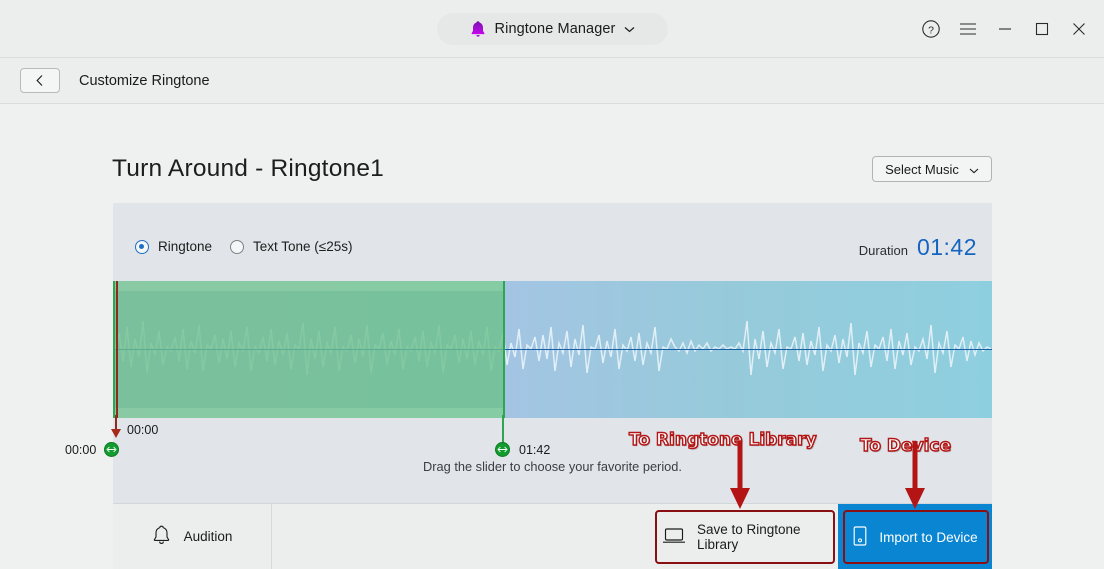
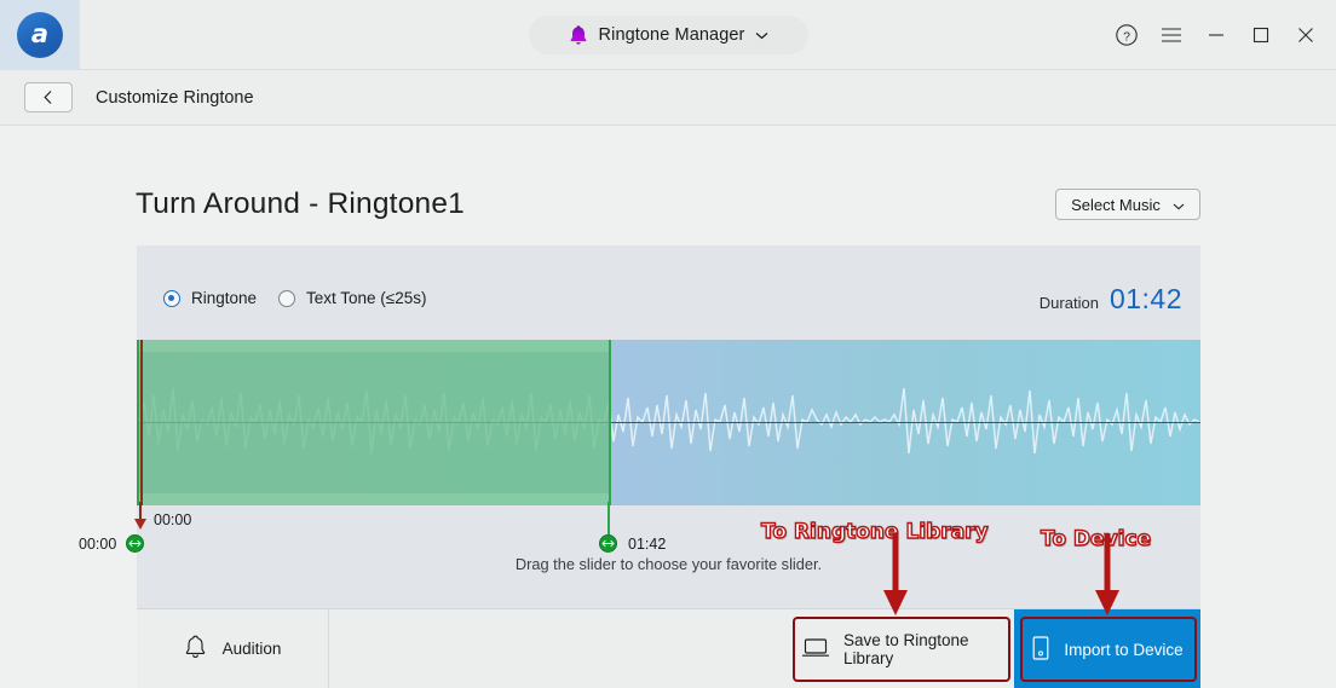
+ a
  Ringtone Manager
  ?
  Customize Ringtone
  Turn Around - Ringtone1
  Select Music
  Ringtone
  Text Tone (≤25s)
  Duration
  01:42
  00:00
  00:00
  01:42
- Drag the slider to choose your favorite period.
+ Drag the slider to choose your favorite slider.
  Audition
  Save to Ringtone Library
  Import to Device
  To Ringtone Library
  To Device
